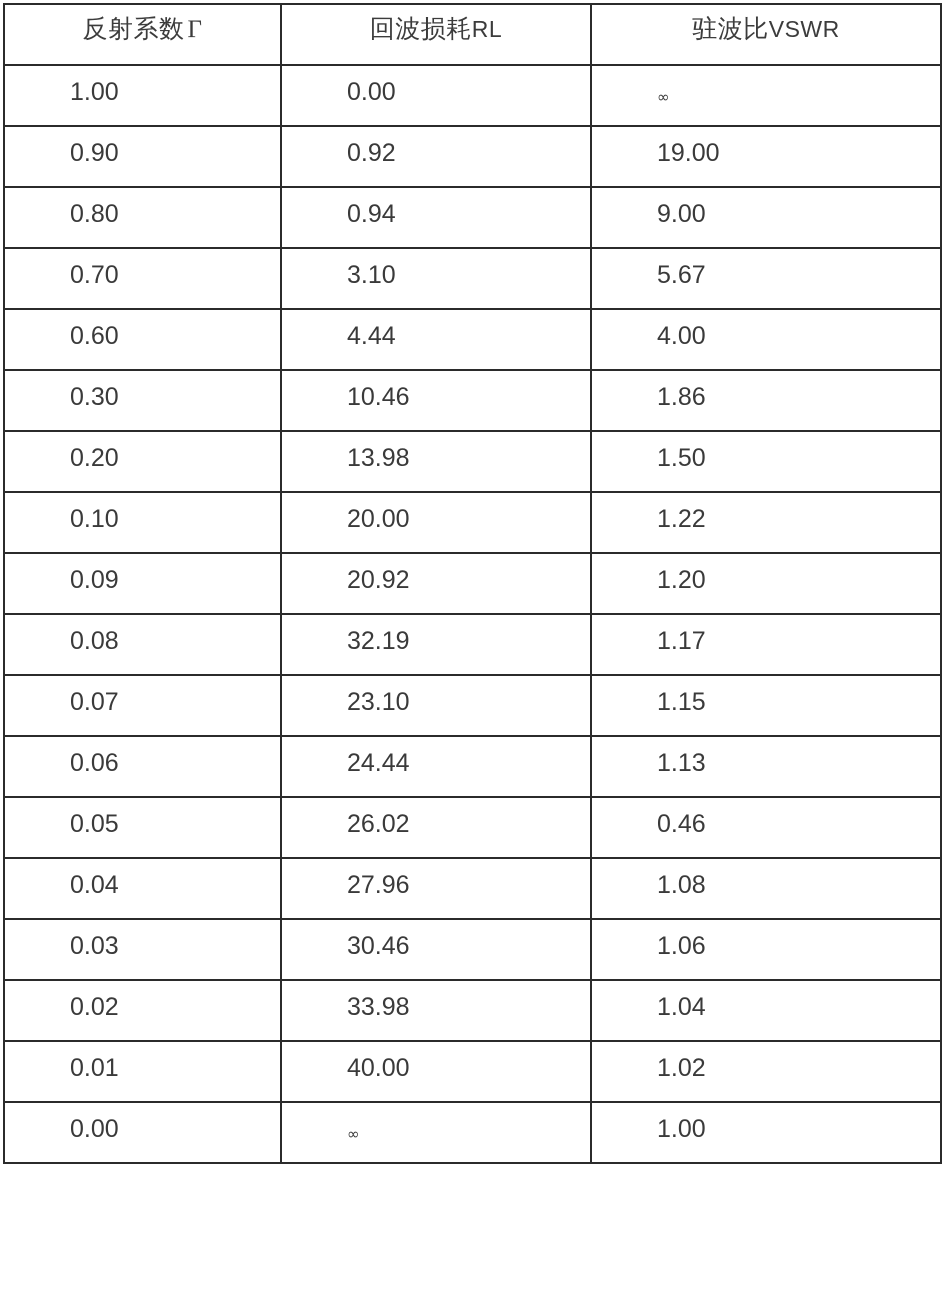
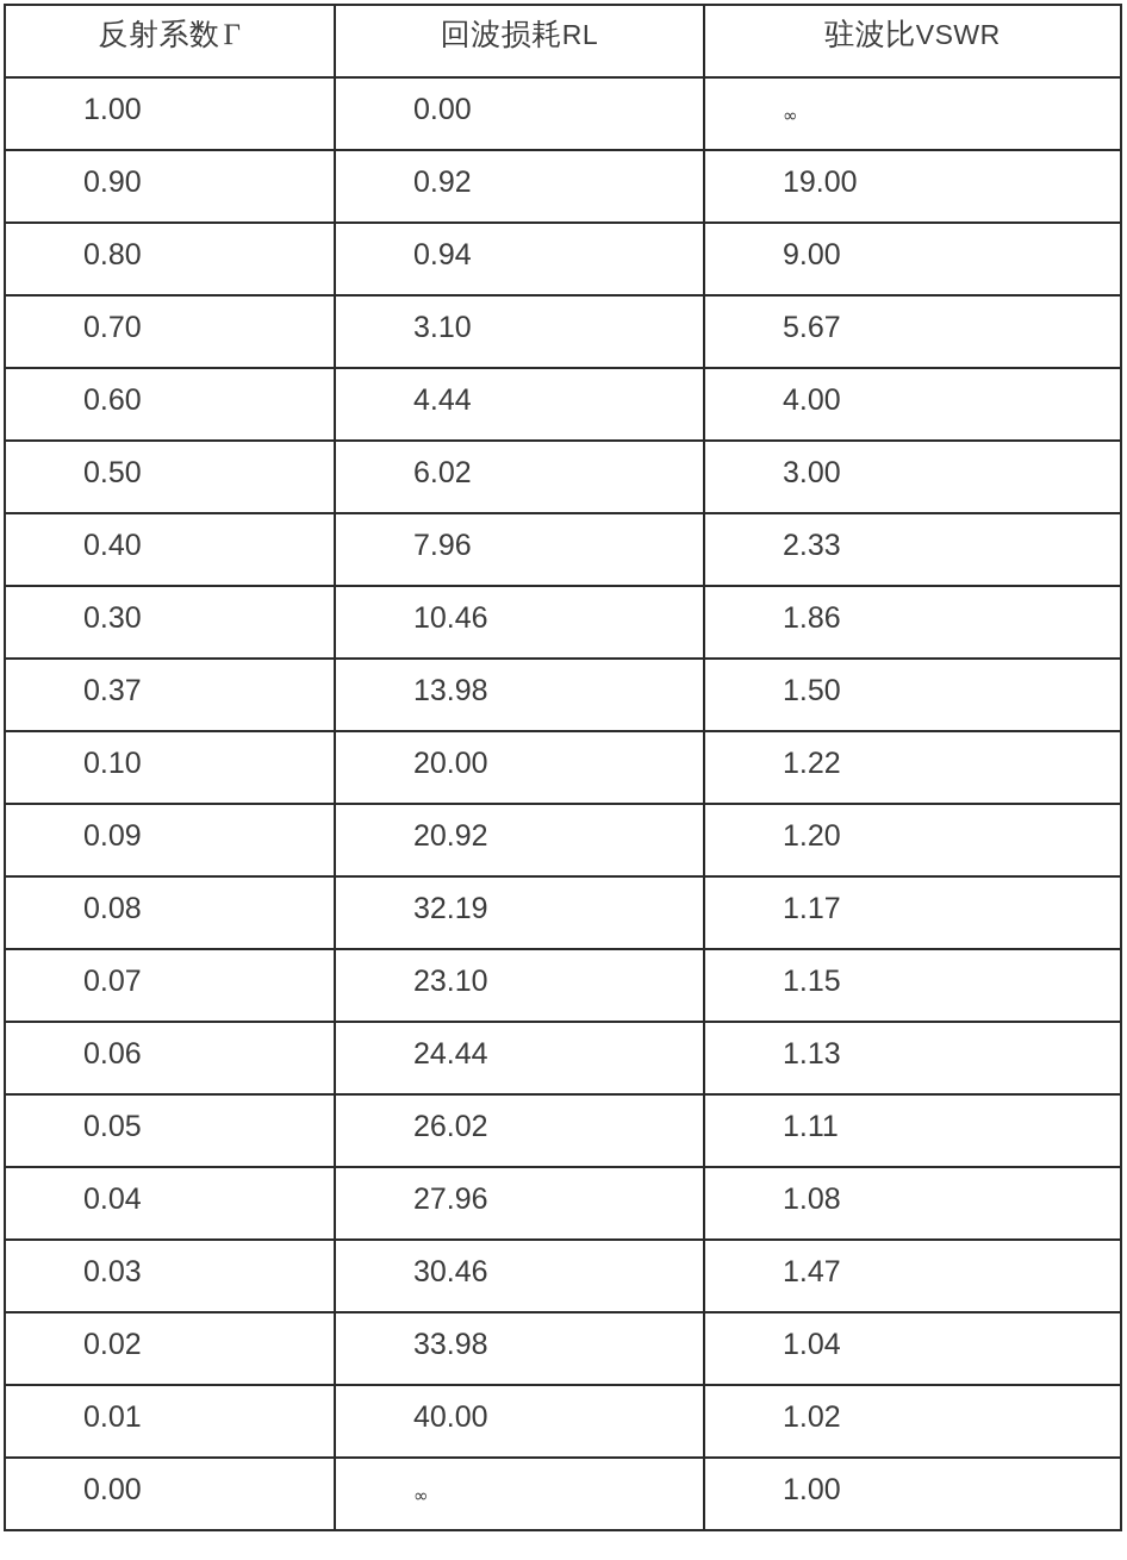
  反射系数Γ	回波损耗RL	驻波比VSWR
  1.00	0.00	∞
  0.90	0.92	19.00
  0.80	0.94	9.00
  0.70	3.10	5.67
  0.60	4.44	4.00
+ 0.50	6.02	3.00
+ 0.40	7.96	2.33
  0.30	10.46	1.86
- 0.20	13.98	1.50
+ 0.37	13.98	1.50
  0.10	20.00	1.22
  0.09	20.92	1.20
  0.08	32.19	1.17
  0.07	23.10	1.15
  0.06	24.44	1.13
- 0.05	26.02	0.46
+ 0.05	26.02	1.11
  0.04	27.96	1.08
- 0.03	30.46	1.06
+ 0.03	30.46	1.47
  0.02	33.98	1.04
  0.01	40.00	1.02
  0.00	∞	1.00
